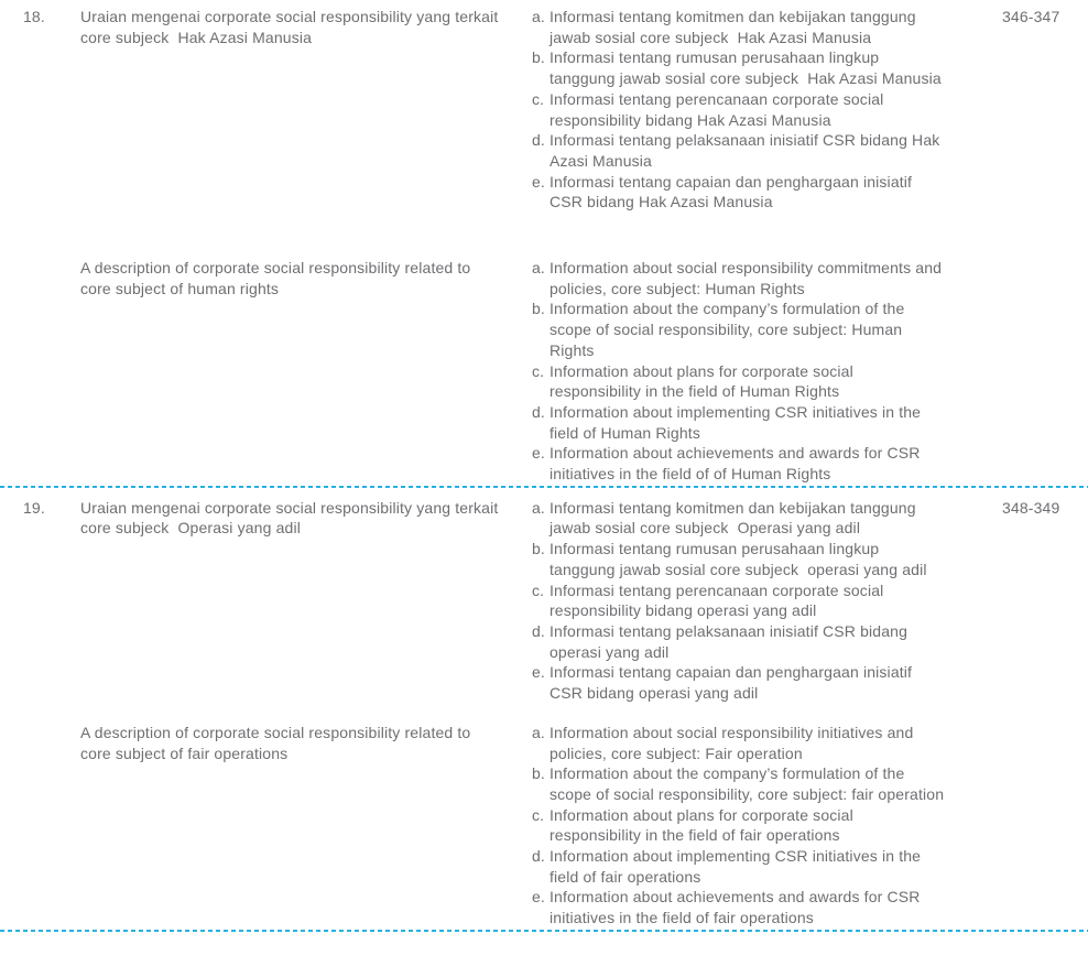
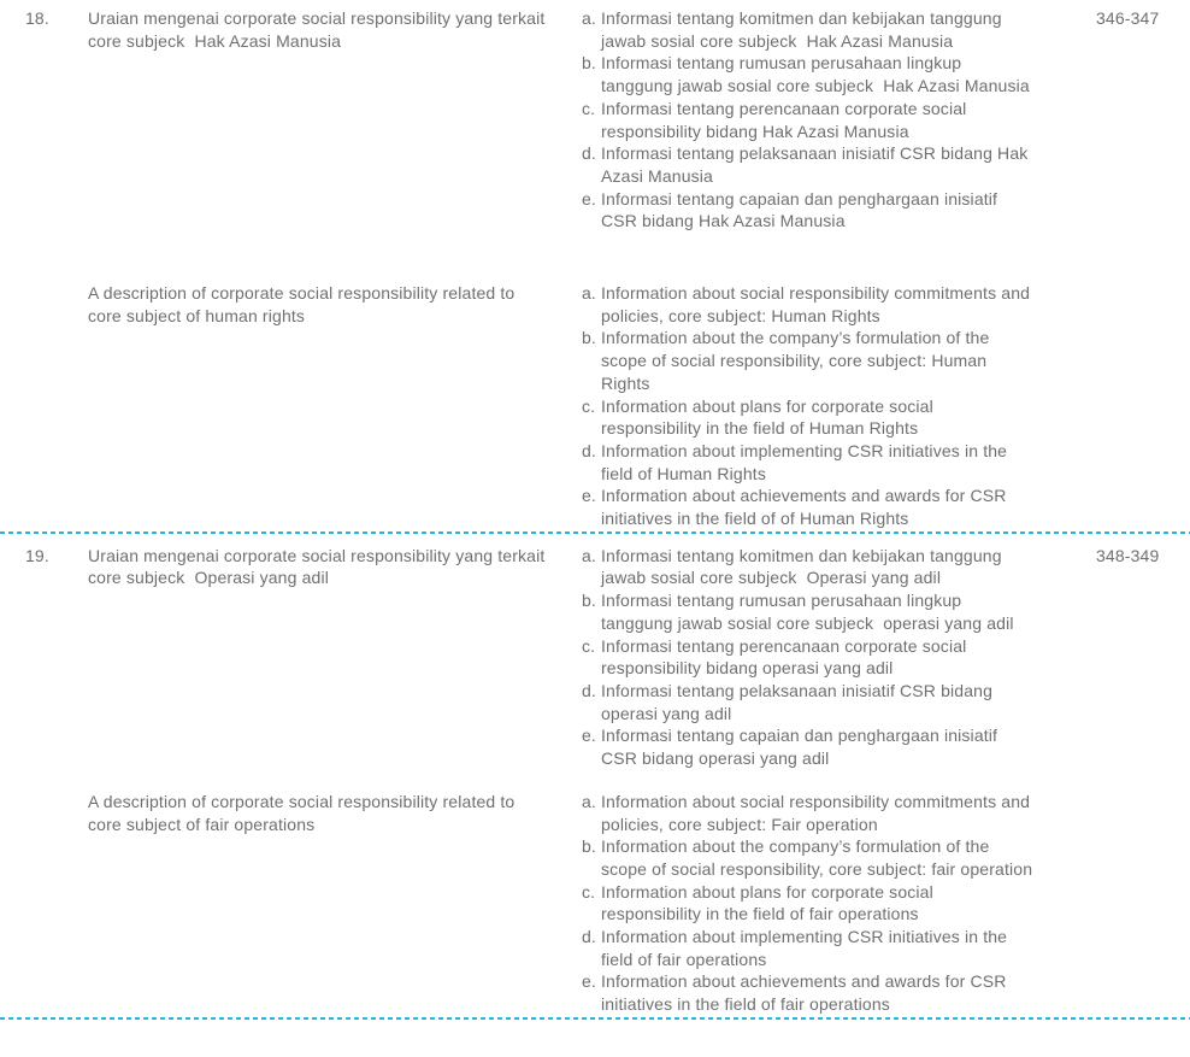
  18.
  Uraian mengenai corporate social responsibility yang terkait core subjeck Hak Azasi Manusia
  a.
  Informasi tentang komitmen dan kebijakan tanggung jawab sosial core subjeck Hak Azasi Manusia
  b.
  Informasi tentang rumusan perusahaan lingkup tanggung jawab sosial core subjeck Hak Azasi Manusia
  c.
  Informasi tentang perencanaan corporate social responsibility bidang Hak Azasi Manusia
  d.
  Informasi tentang pelaksanaan inisiatif CSR bidang Hak Azasi Manusia
  e.
  Informasi tentang capaian dan penghargaan inisiatif CSR bidang Hak Azasi Manusia
  346-347
  A description of corporate social responsibility related to core subject of human rights
  a.
  Information about social responsibility commitments and policies, core subject: Human Rights
  b.
  Information about the company’s formulation of the scope of social responsibility, core subject: Human Rights
  c.
  Information about plans for corporate social responsibility in the field of Human Rights
  d.
  Information about implementing CSR initiatives in the field of Human Rights
  e.
  Information about achievements and awards for CSR initiatives in the field of of Human Rights
  19.
  Uraian mengenai corporate social responsibility yang terkait core subjeck Operasi yang adil
  a.
  Informasi tentang komitmen dan kebijakan tanggung jawab sosial core subjeck Operasi yang adil
  b.
  Informasi tentang rumusan perusahaan lingkup tanggung jawab sosial core subjeck operasi yang adil
  c.
  Informasi tentang perencanaan corporate social responsibility bidang operasi yang adil
  d.
  Informasi tentang pelaksanaan inisiatif CSR bidang operasi yang adil
  e.
  Informasi tentang capaian dan penghargaan inisiatif CSR bidang operasi yang adil
  348-349
  A description of corporate social responsibility related to core subject of fair operations
  a.
- Information about social responsibility initiatives and policies, core subject: Fair operation
+ Information about social responsibility commitments and policies, core subject: Fair operation
  b.
  Information about the company’s formulation of the scope of social responsibility, core subject: fair operation
  c.
  Information about plans for corporate social responsibility in the field of fair operations
  d.
  Information about implementing CSR initiatives in the field of fair operations
  e.
  Information about achievements and awards for CSR initiatives in the field of fair operations
